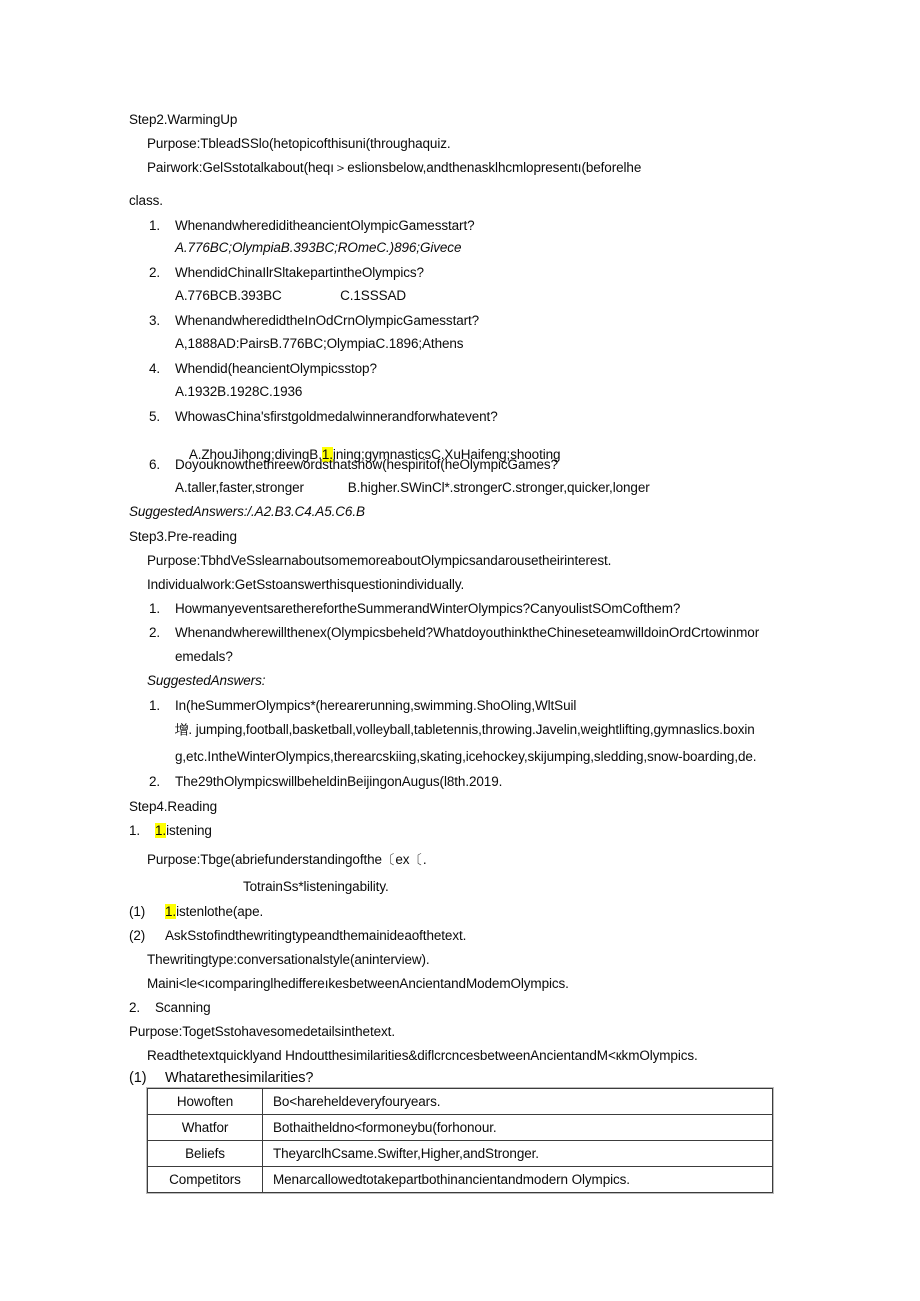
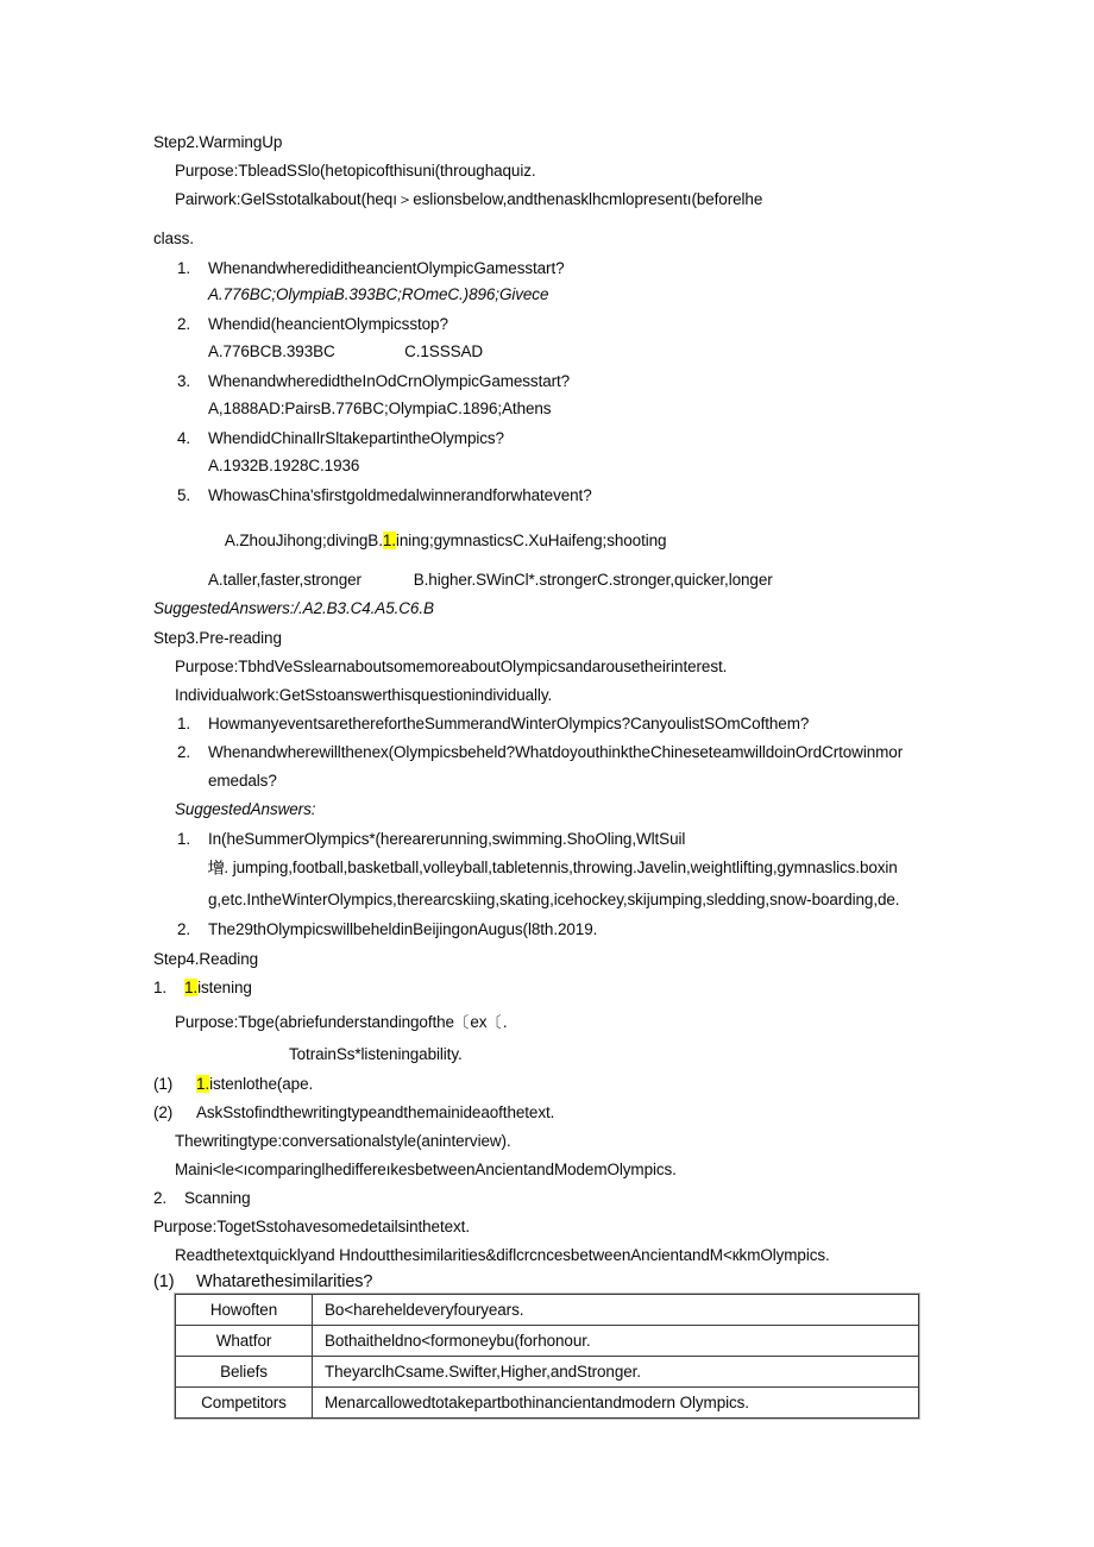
  Step2.WarmingUp
  Purpose:TbleadSSlo(hetopicofthisuni(throughaquiz.
  Pairwork:GelSstotalkabout(heqı＞eslionsbelow,andthenasklhcmlopresentı(beforelhe
  class.
  1.
  WhenandwherediditheancientOlympicGamesstart?
  A.776BC;OlympiaB.393BC;ROmeC.)896;Givece
  2.
- WhendidChinaIlrSltakepartintheOlympics?
+ Whendid(heancientOlympicsstop?
  A.776BCB.393BC C.1SSSAD
  3.
  WhenandwheredidtheInOdCrnOlympicGamesstart?
  A,1888AD:PairsB.776BC;OlympiaC.1896;Athens
  4.
- Whendid(heancientOlympicsstop?
+ WhendidChinaIlrSltakepartintheOlympics?
  A.1932B.1928C.1936
  5.
  WhowasChina'sfirstgoldmedalwinnerandforwhatevent?
  A.ZhouJihong;divingB.1.ining;gymnasticsC.XuHaifeng;shooting
- 6.
- Doyouknowthethreewordsthatshow(hespiritof(heOlympicGames?
  A.taller,faster,stronger B.higher.SWinCl*.strongerC.stronger,quicker,longer
  SuggestedAnswers:/.A2.B3.C4.A5.C6.B
  Step3.Pre-reading
  Purpose:TbhdVeSslearnaboutsomemoreaboutOlympicsandarousetheirinterest.
  Individualwork:GetSstoanswerthisquestionindividually.
  1.
  HowmanyeventsaretherefortheSummerandWinterOlympics?CanyoulistSOmCofthem?
  2.
  Whenandwherewillthenex(Olympicsbeheld?WhatdoyouthinktheChineseteamwilldoinOrdCrtowinmor
  emedals?
  SuggestedAnswers:
  1.
  In(heSummerOlympics*(herearerunning,swimming.ShoOling,WltSuil
  增. jumping,football,basketball,volleyball,tabletennis,throwing.Javelin,weightlifting,gymnaslics.boxin
  g,etc.IntheWinterOlympics,therearcskiing,skating,icehockey,skijumping,sledding,snow-boarding,de.
  2.
  The29thOlympicswillbeheldinBeijingonAugus(l8th.2019.
  Step4.Reading
  1.
  1.
  istening
  Purpose:Tbge(abriefunderstandingofthe〔ex〔.
  TotrainSs*listeningability.
  (1)
  1.
  istenlothe(ape.
  (2)
  AskSstofindthewritingtypeandthemainideaofthetext.
  Thewritingtype:conversationalstyle(aninterview).
  Maini<le<ıcomparinglhediffereıkesbetweenAncientandModemOlympics.
  2.
  Scanning
  Purpose:TogetSstohavesomedetailsinthetext.
  Readthetextquicklyand Hndoutthesimilarities&diflcrcncesbetweenAncientandM<кkmOlympics.
  (1)
  Whatarethesimilarities?
  Howoften	Bo<hareheldeveryfouryears.
  Whatfor	Bothaitheldno<formoneybu(forhonour.
  Beliefs	TheyarclhCsame.Swifter,Higher,andStronger.
  Competitors	Menarcallowedtotakepartbothinancientandmodern Olympics.
